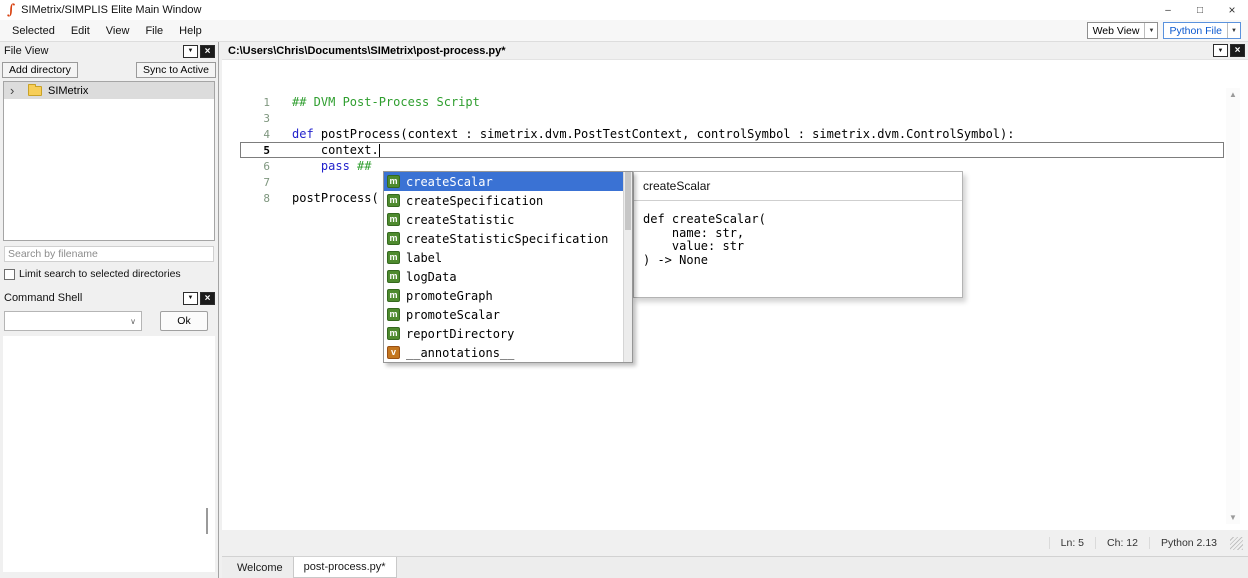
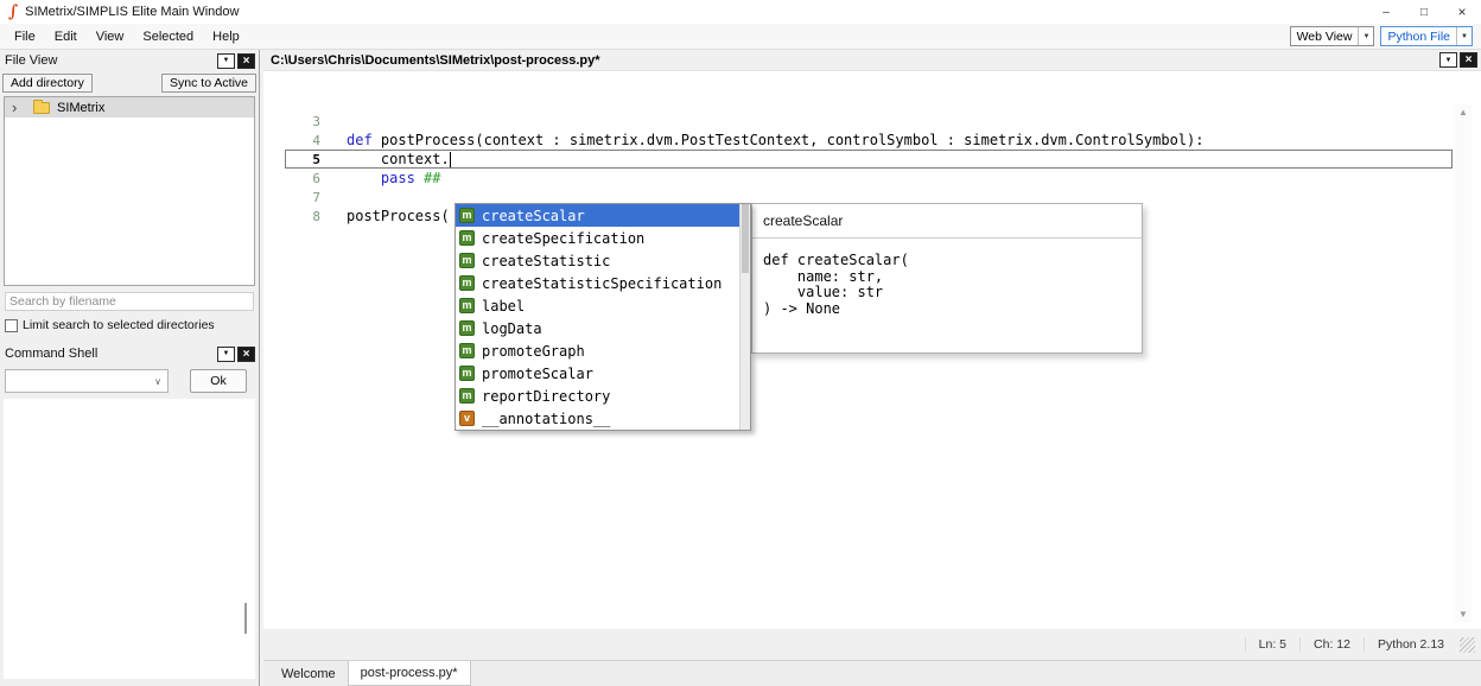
  ∫
  SIMetrix/SIMPLIS Elite Main Window
  –
  □
  ×
- Selected
+ File
  Edit
  View
- File
+ Selected
  Help
  Web View
  Python File
  File View
  ×
  Add directory
  Sync to Active
  ›
  SIMetrix
  Search by filename
  Limit search to selected directories
  Command Shell
  ×
  ∨
  Ok
  C:\Users\Chris\Documents\SIMetrix\post-process.py*
  ×
- 1
- ## DVM Post-Process Script
  3
  4
  def postProcess(context : simetrix.dvm.PostTestContext, controlSymbol : simetrix.dvm.ControlSymbol):
  5
  context.
  6
  pass ##
  7
  8
  postProcess(
  ▲
  ▼
  m
  createScalar
  m
  createSpecification
  m
  createStatistic
  m
  createStatisticSpecification
  m
  label
  m
  logData
  m
  promoteGraph
  m
  promoteScalar
  m
  reportDirectory
  v
  __annotations__
  createScalar
  def createScalar(
  name: str,
  value: str
  ) -> None
  Ln: 5
  Ch: 12
  Python 2.13
  Welcome
  post-process.py*
